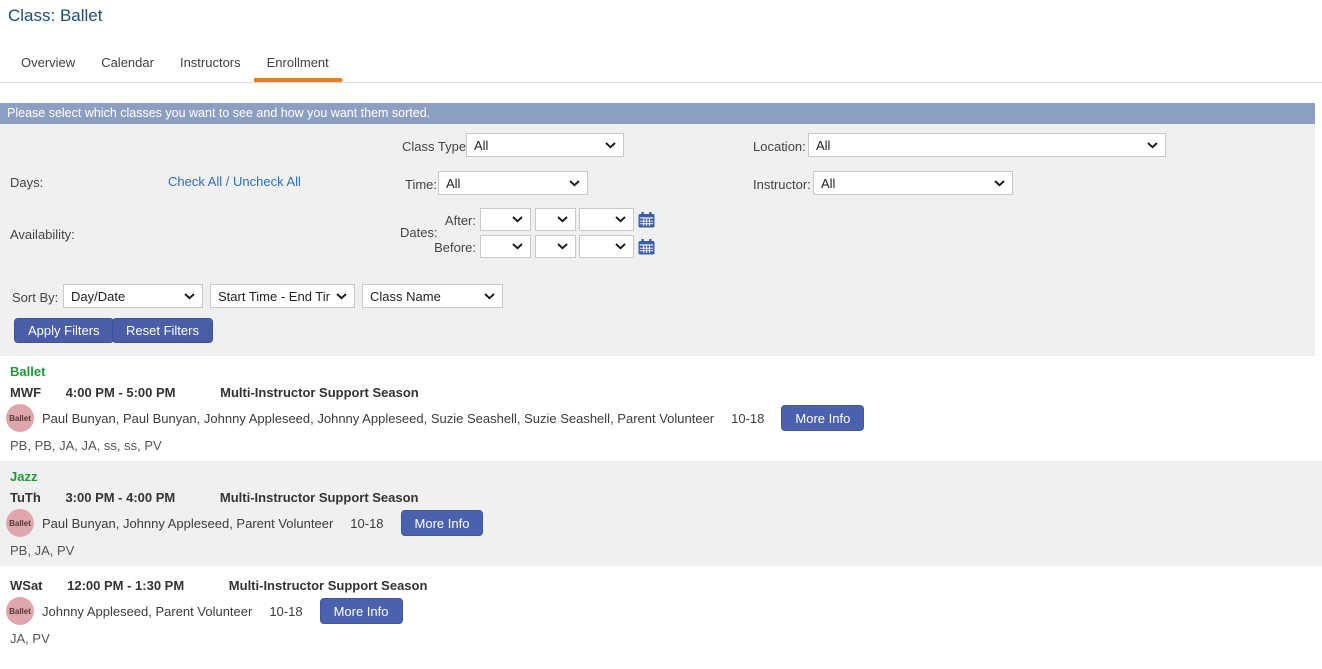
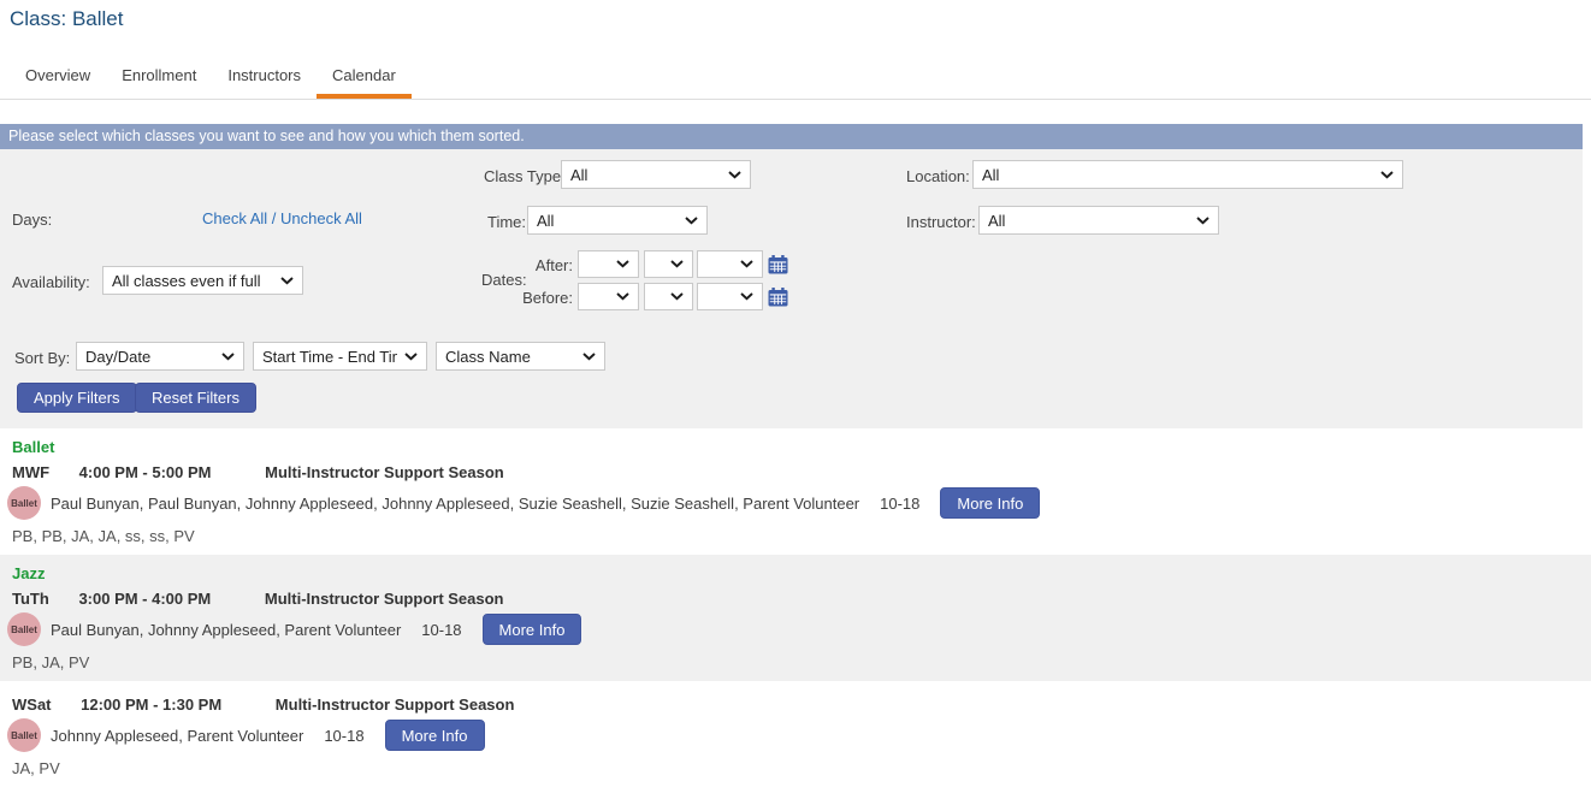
  Class: Ballet
  Overview
- Calendar
+ Enrollment
  Instructors
- Enrollment
+ Calendar
- Please select which classes you want to see and how you want them sorted.
+ Please select which classes you want to see and how you which them sorted.
  Days:
  Check All / Uncheck All
  Availability:
+ All classes even if full
  Class Type
  All
  Time:
  All
  Dates:
  After:
  Before:
  Location:
  All
  Instructor:
  All
  Sort By:
  Day/Date
  Start Time - End Ti
  Class Name
  Apply Filters
  Reset Filters
  Ballet
  MWF 4:00 PM - 5:00 PM Multi-Instructor Support Season
  Ballet
  Paul Bunyan, Paul Bunyan, Johnny Appleseed, Johnny Appleseed, Suzie Seashell, Suzie Seashell, Parent Volunteer
  10-18
  More Info
  PB, PB, JA, JA, ss, ss, PV
  Jazz
  TuTh 3:00 PM - 4:00 PM Multi-Instructor Support Season
  Ballet
  Paul Bunyan, Johnny Appleseed, Parent Volunteer
  10-18
  More Info
  PB, JA, PV
  WSat 12:00 PM - 1:30 PM Multi-Instructor Support Season
  Ballet
  Johnny Appleseed, Parent Volunteer
  10-18
  More Info
  JA, PV
